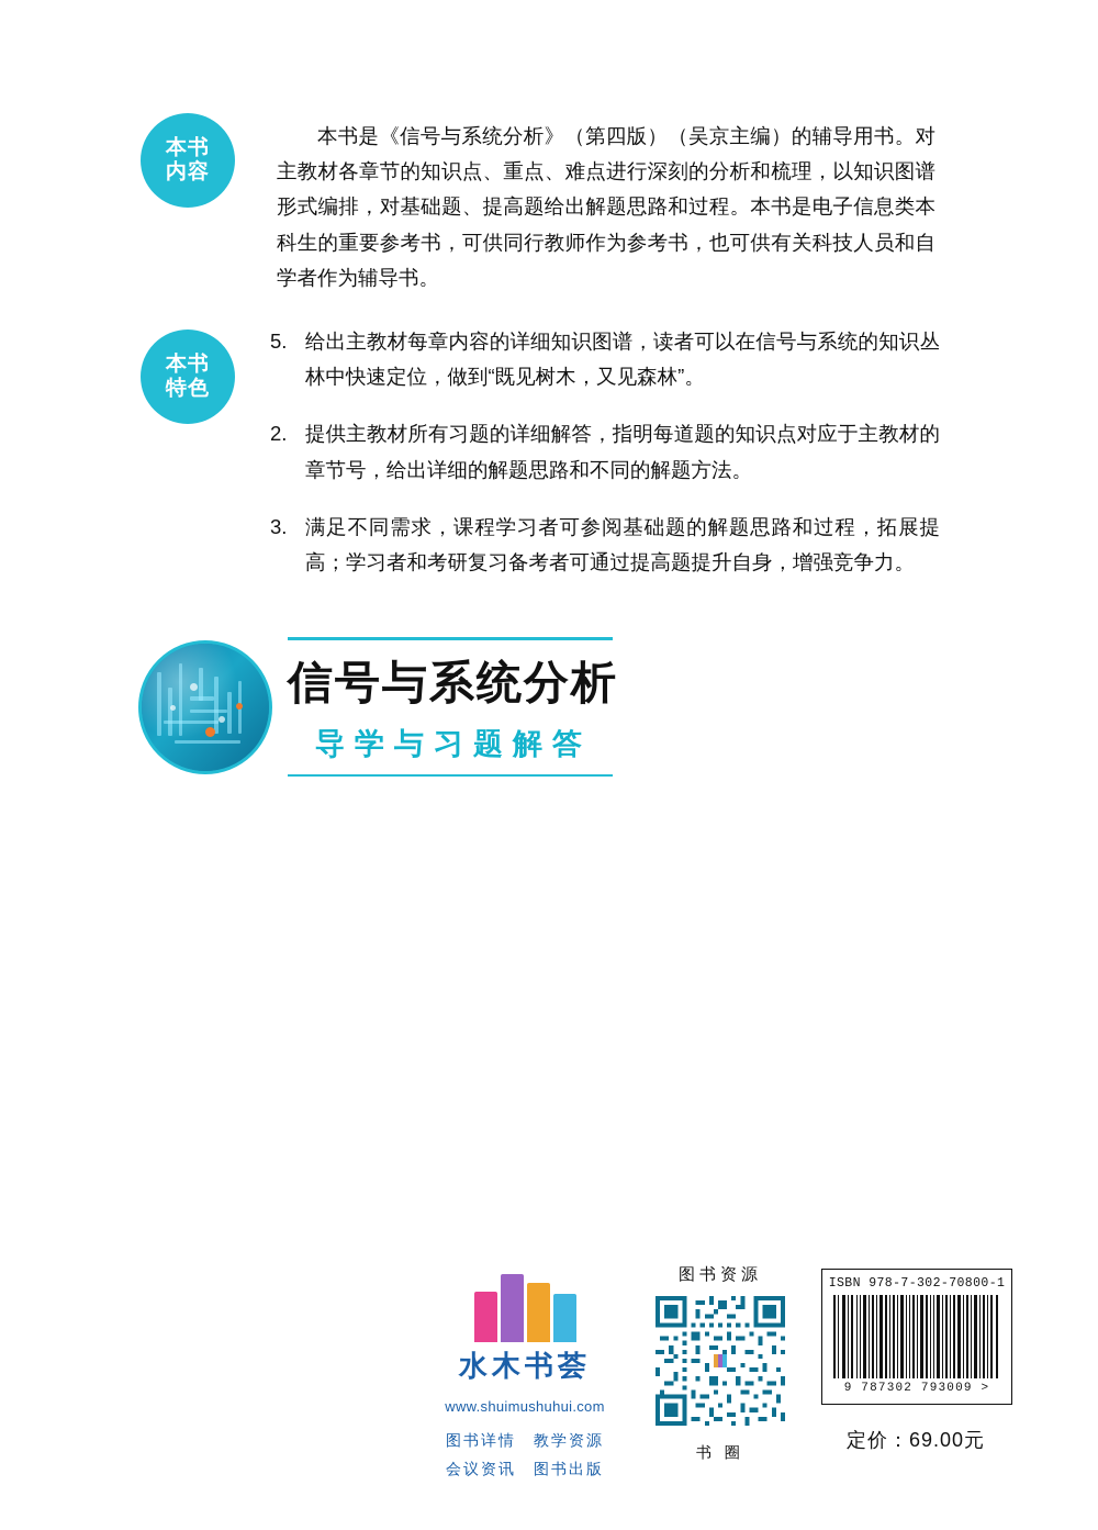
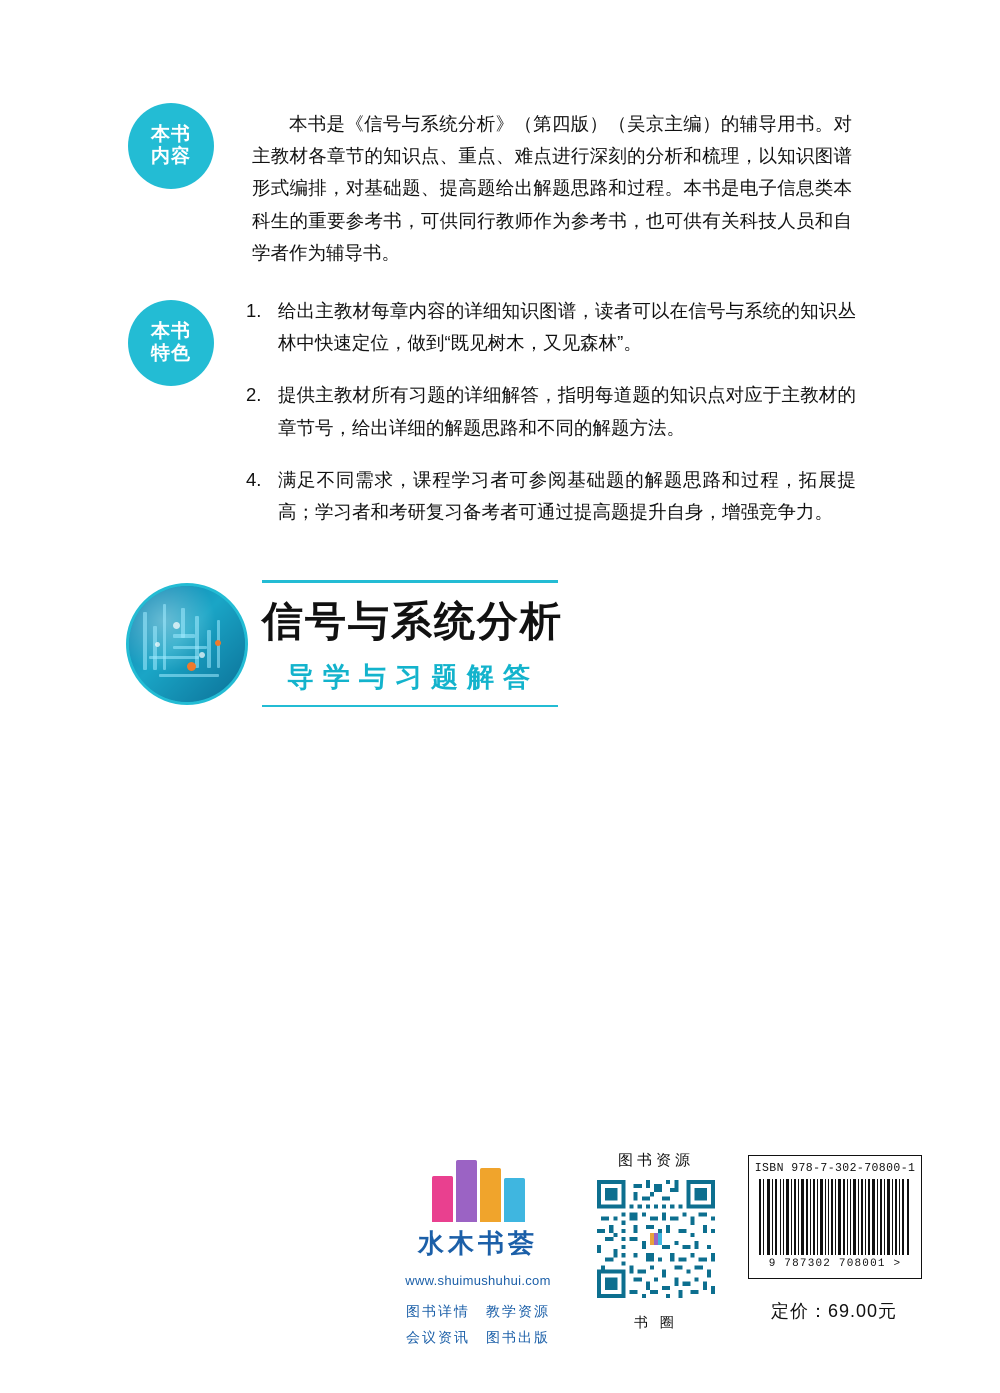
  本书
  内容
  本书是《信号与系统分析》（第四版）（吴京主编）的辅导用书。对主教材各章节的知识点、重点、难点进行深刻的分析和梳理，以知识图谱形式编排，对基础题、提高题给出解题思路和过程。本书是电子信息类本科生的重要参考书，可供同行教师作为参考书，也可供有关科技人员和自学者作为辅导书。
  本书
  特色
- 5.
+ 1.
  给出主教材每章内容的详细知识图谱，读者可以在信号与系统的知识丛林中快速定位，做到“既见树木，又见森林”。
  2.
  提供主教材所有习题的详细解答，指明每道题的知识点对应于主教材的章节号，给出详细的解题思路和不同的解题方法。
- 3.
+ 4.
  满足不同需求，课程学习者可参阅基础题的解题思路和过程，拓展提高；学习者和考研复习备考者可通过提高题提升自身，增强竞争力。
  信号与系统分析
  导学与习题解答
  水木书荟
  www.shuimushuhui.com
  图书详情 教学资源
  会议资讯 图书出版
  图书资源
  书 圈
  ISBN 978-7-302-70800-1
- 9 787302 793009 >
+ 9 787302 708001 >
  定价：69.00元
